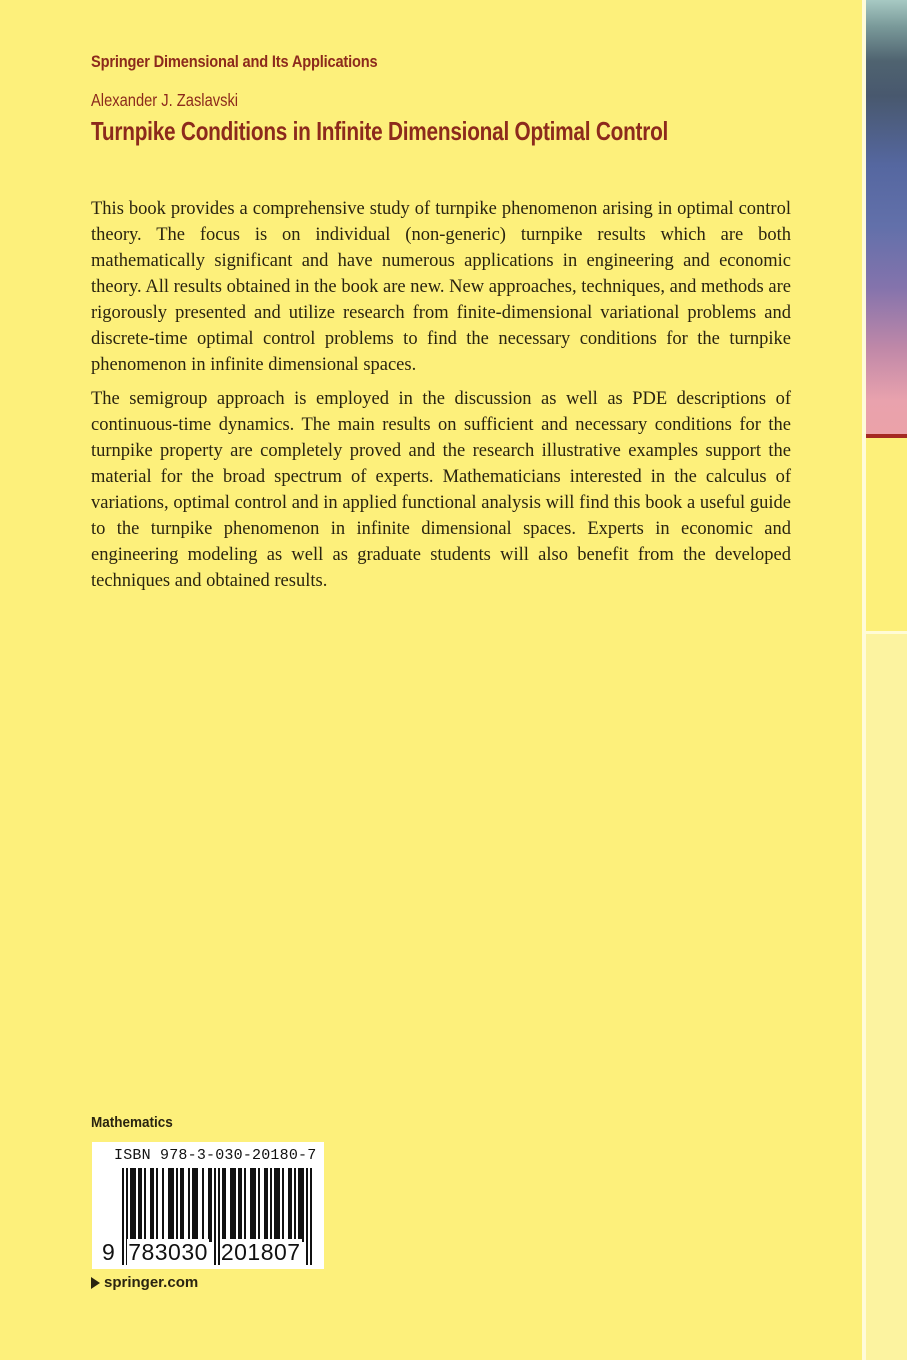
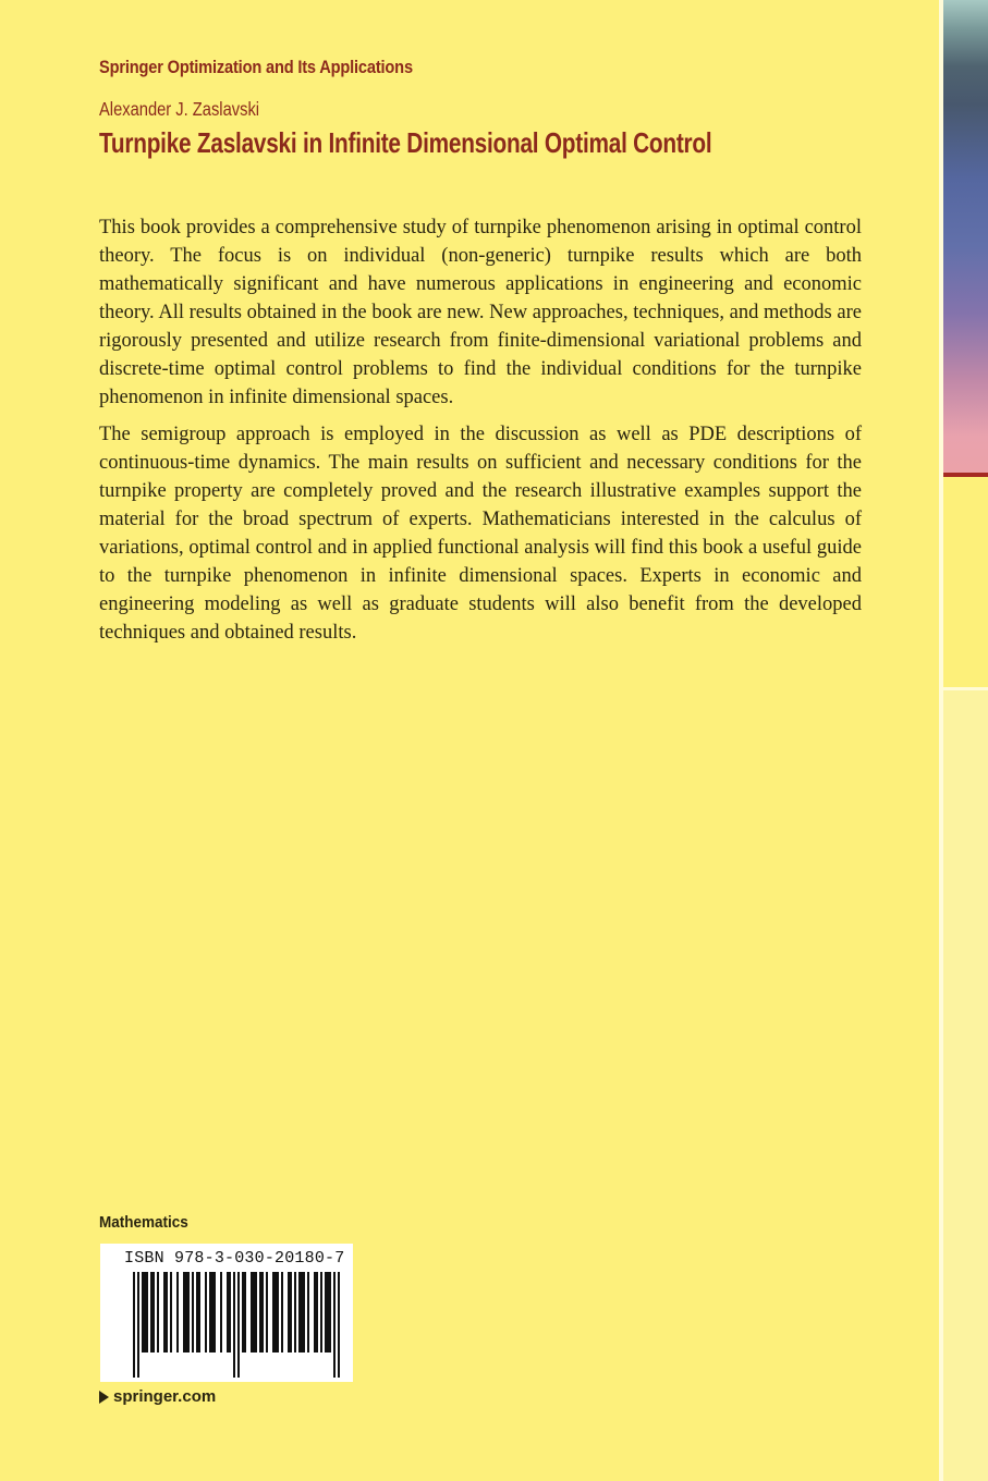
- Springer Dimensional and Its Applications
+ Springer Optimization and Its Applications
  Alexander J. Zaslavski
- Turnpike Conditions in Infinite Dimensional Optimal Control
+ Turnpike Zaslavski in Infinite Dimensional Optimal Control
- This book provides a comprehensive study of turnpike phenomenon arising in optimal control theory. The focus is on individual (non-generic) turnpike results which are both mathematically significant and have numerous applications in engineering and economic theory. All results obtained in the book are new. New approaches, techniques, and methods are rigorously presented and utilize research from finite-dimensional variational problems and discrete-time optimal control problems to find the necessary conditions for the turnpike phenomenon in infinite dimensional spaces.
+ This book provides a comprehensive study of turnpike phenomenon arising in optimal control theory. The focus is on individual (non-generic) turnpike results which are both mathematically significant and have numerous applications in engineering and economic theory. All results obtained in the book are new. New approaches, techniques, and methods are rigorously presented and utilize research from finite-dimensional variational problems and discrete-time optimal control problems to find the individual conditions for the turnpike phenomenon in infinite dimensional spaces.
  The semigroup approach is employed in the discussion as well as PDE descriptions of continuous-time dynamics. The main results on sufficient and necessary conditions for the turnpike property are completely proved and the research illustrative examples support the material for the broad spectrum of experts. Mathematicians interested in the calculus of variations, optimal control and in applied functional analysis will find this book a useful guide to the turnpike phenomenon in infinite dimensional spaces. Experts in economic and engineering modeling as well as graduate students will also benefit from the developed techniques and obtained results.
  Mathematics
  ISBN 978-3-030-20180-7
- 9 783030 201807
  springer.com
